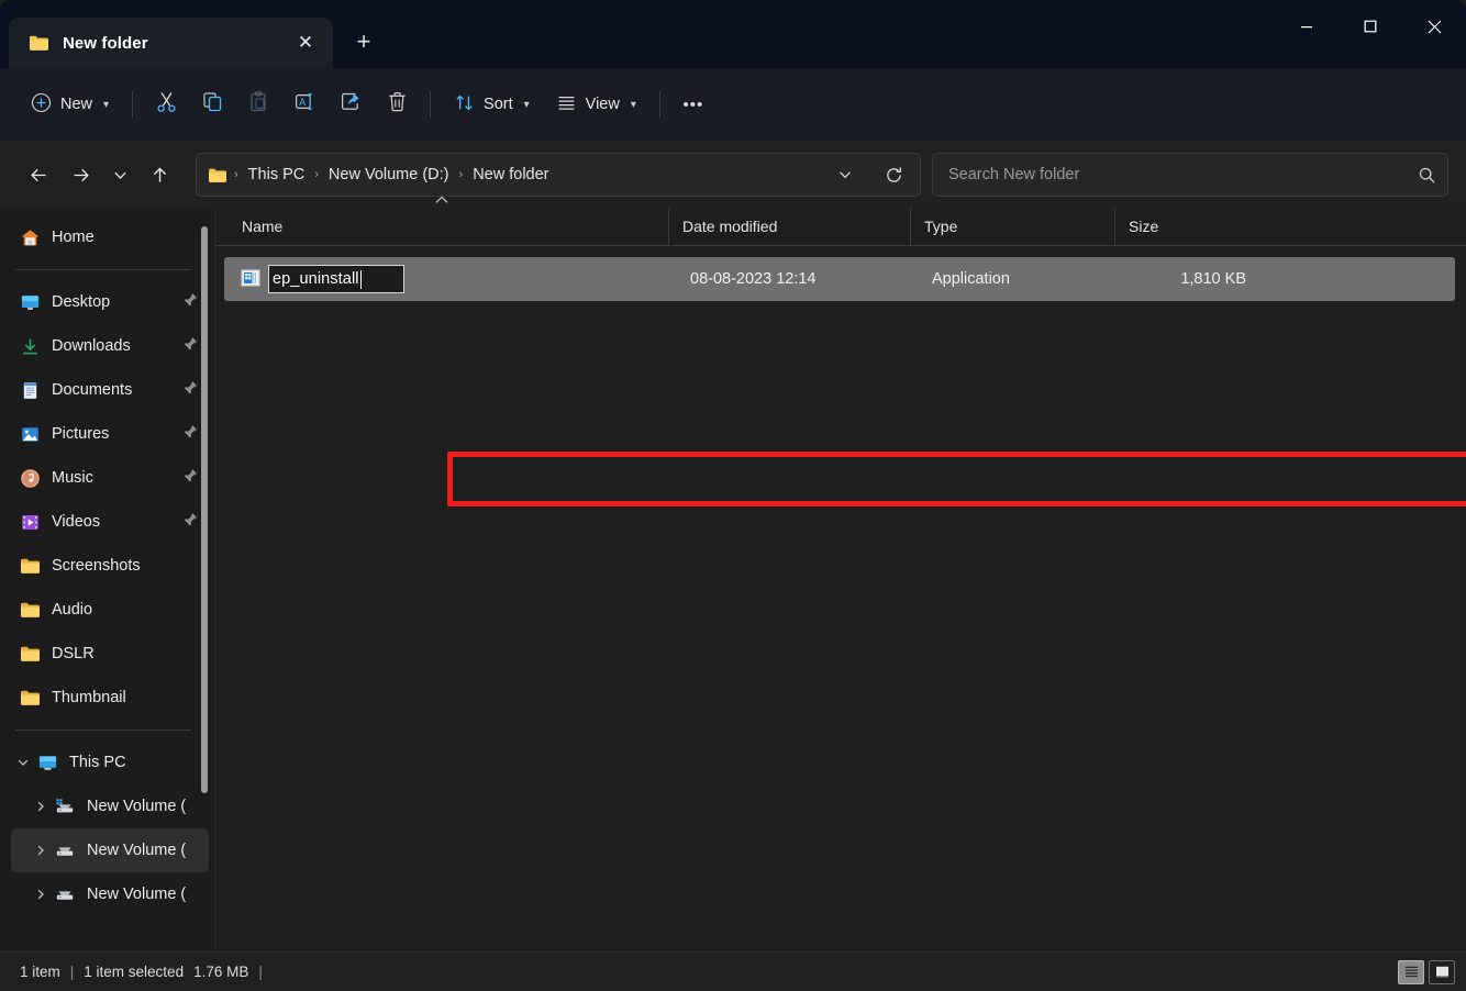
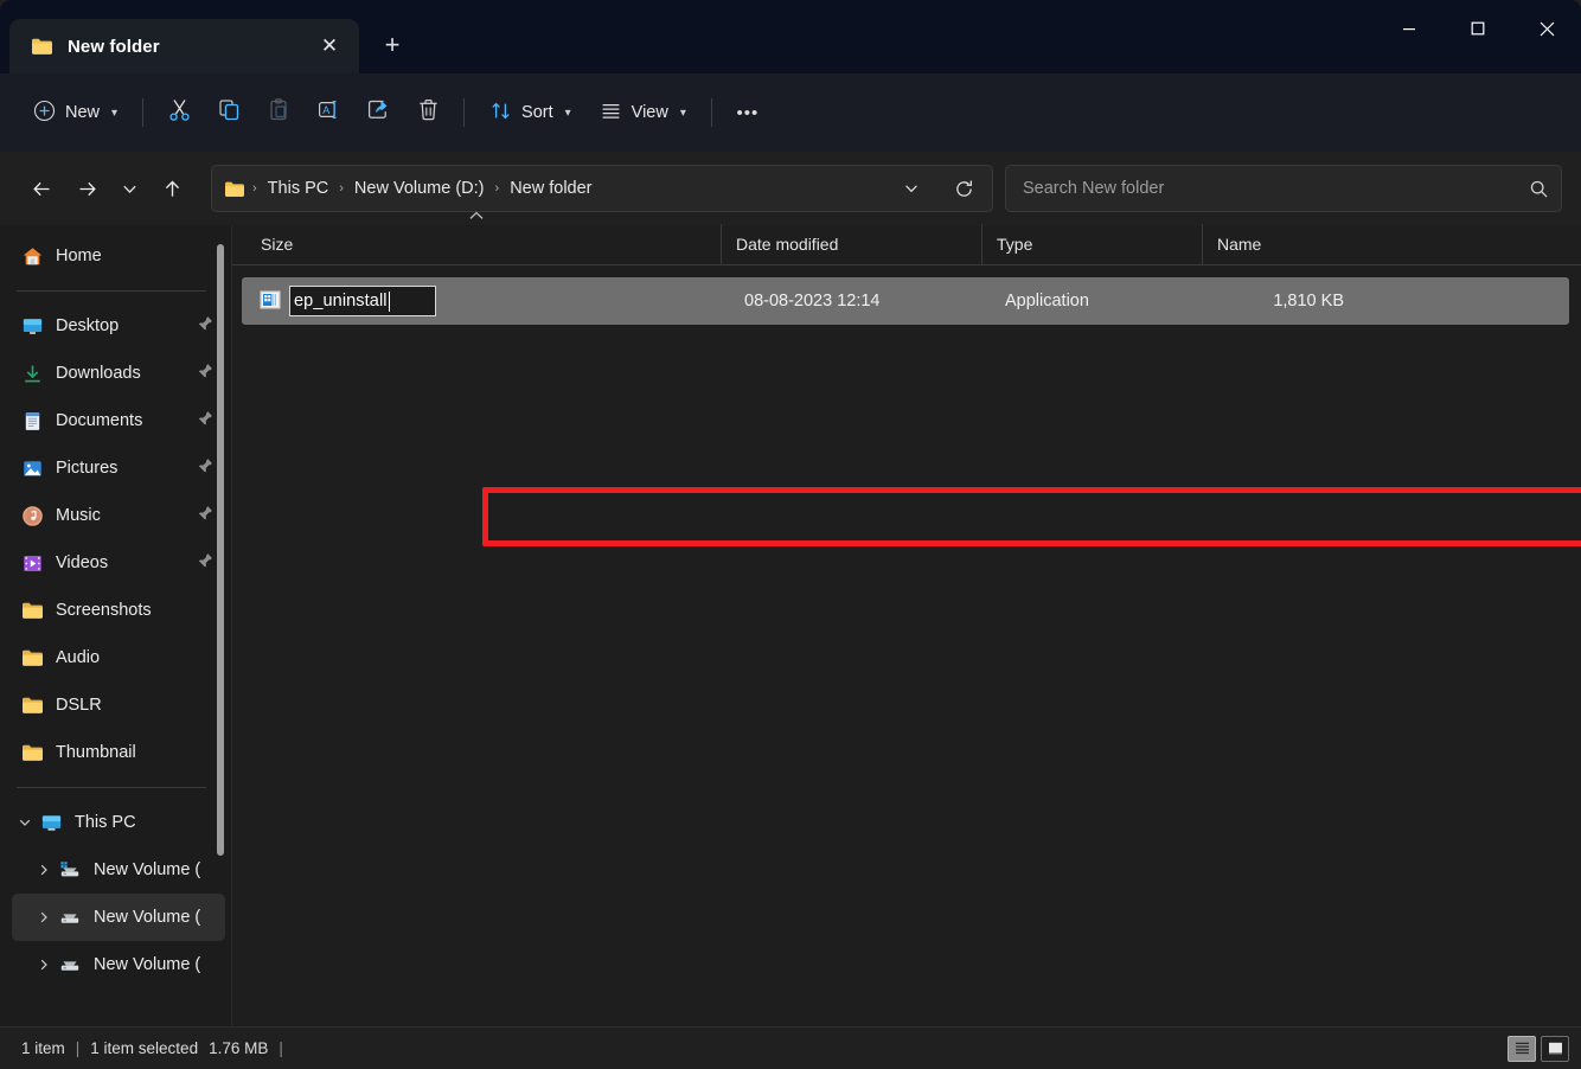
  New folder
  ✕
  +
  New
  ▾
  A
  Sort
  ▾
  View
  ▾
  •••
  ›
  This PC
  ›
  New Volume (D:)
  ›
  New folder
  Search New folder
  Home
  Desktop
  Downloads
  Documents
  Pictures
  Music
  Videos
  Screenshots
  Audio
  DSLR
  Thumbnail
  This PC
  New Volume (
  New Volume (
  New Volume (
- Name
+ Size
  Date modified
  Type
- Size
+ Name
  ep_uninstall
  08-08-2023 12:14
  Application
  1,810 KB
  1 item
  |
  1 item selected
  1.76 MB
  |
